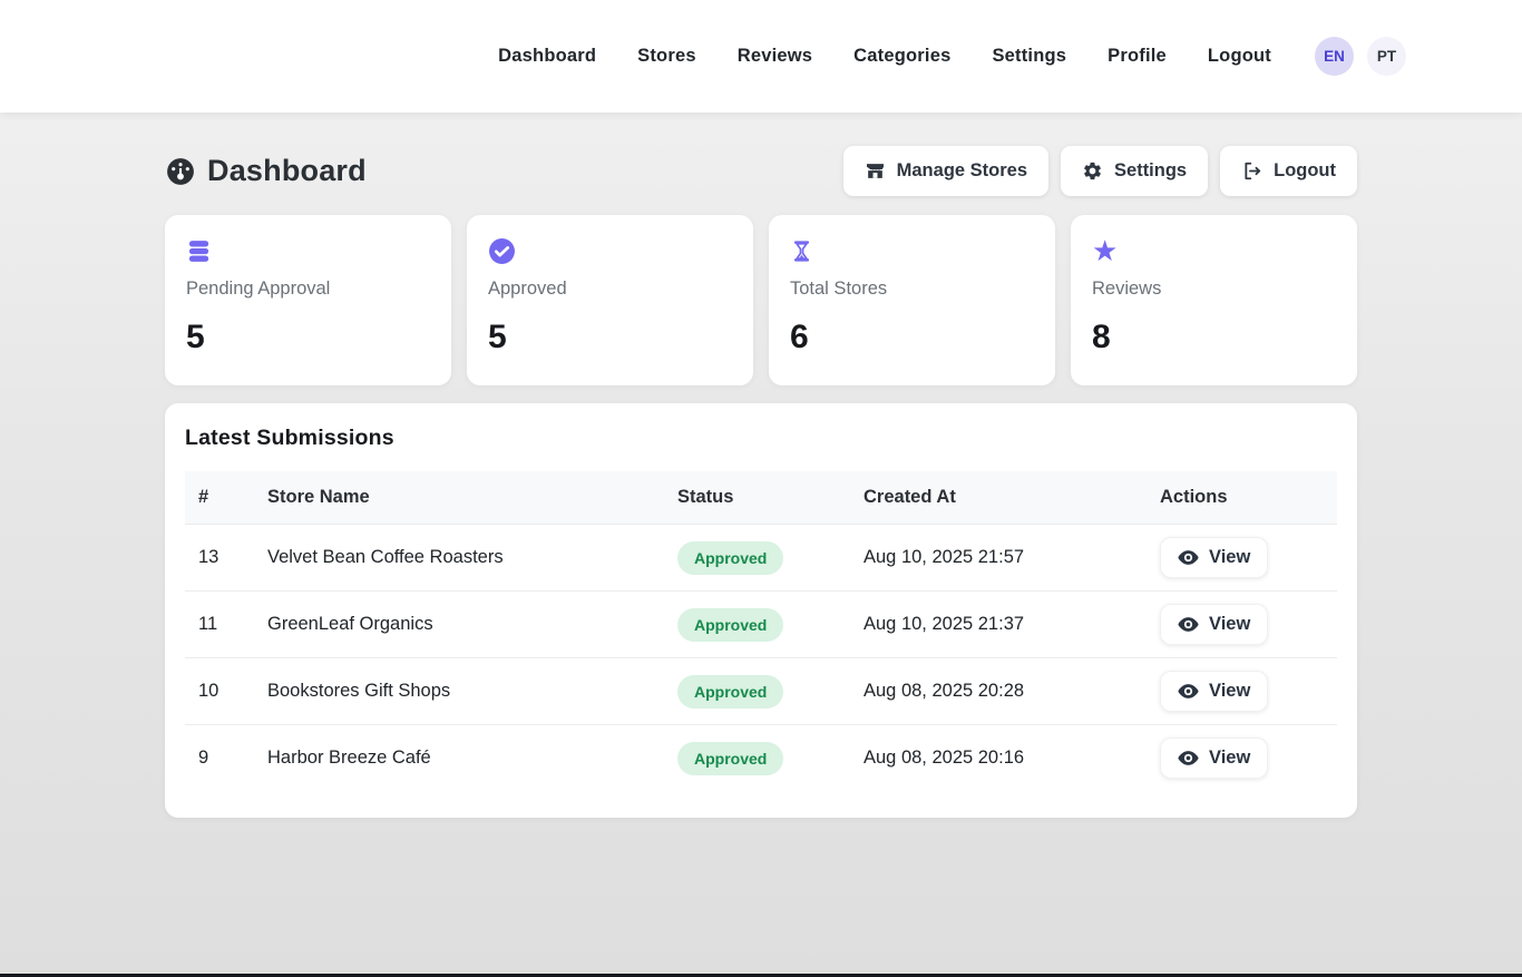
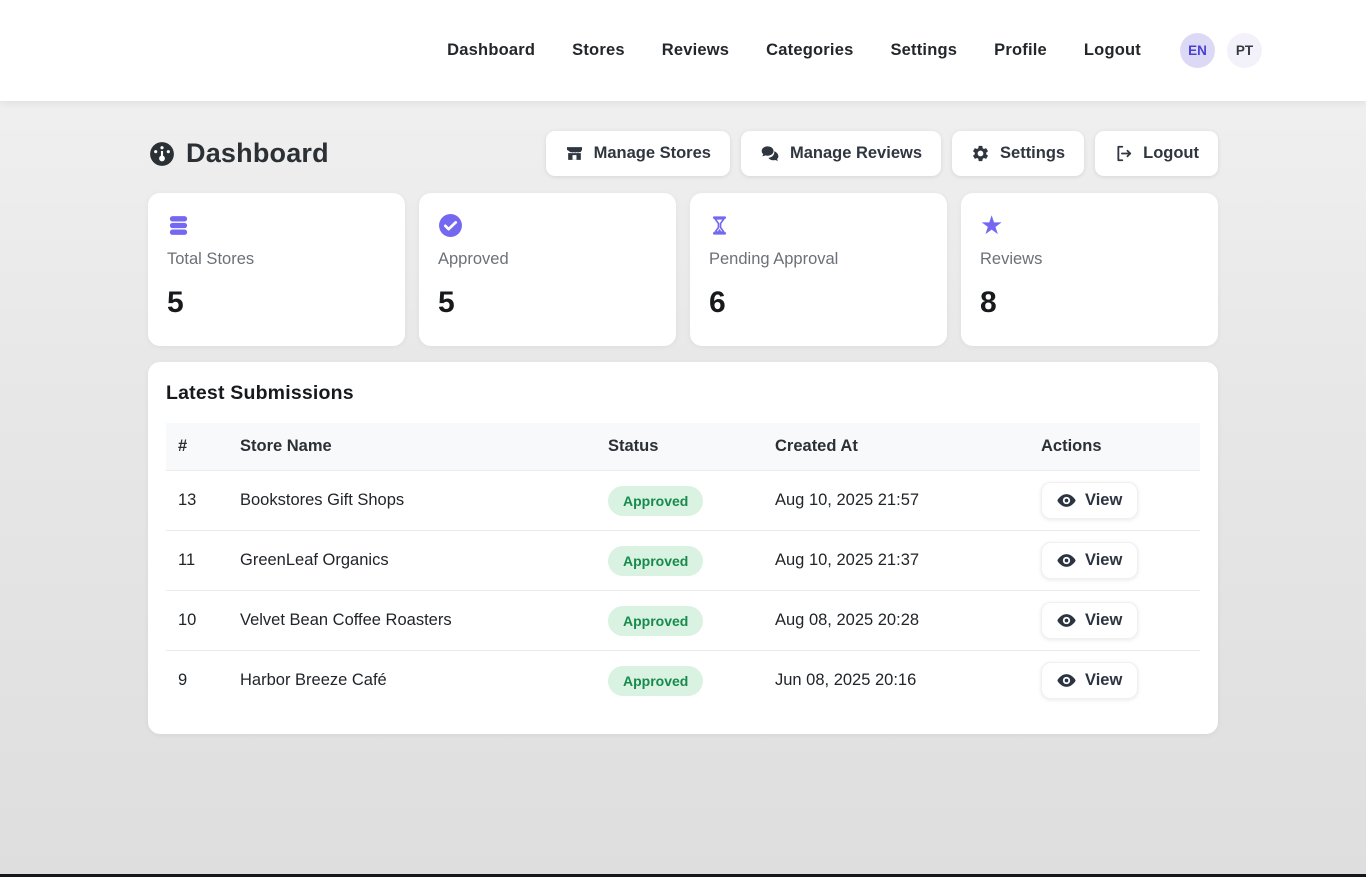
  Dashboard
  Stores
  Reviews
  Categories
  Settings
  Profile
  Logout
  EN
  PT
  Dashboard
  Manage Stores
+ Manage Reviews
  Settings
  Logout
- Pending Approval
+ Total Stores
  5
  Approved
  5
- Total Stores
+ Pending Approval
  6
  ★
  Reviews
  8
  Latest Submissions
  #	Store Name	Status	Created At	Actions
- 13	Velvet Bean Coffee Roasters	Approved	Aug 10, 2025 21:57	View
+ 13	Bookstores Gift Shops	Approved	Aug 10, 2025 21:57	View
  11	GreenLeaf Organics	Approved	Aug 10, 2025 21:37	View
- 10	Bookstores Gift Shops	Approved	Aug 08, 2025 20:28	View
+ 10	Velvet Bean Coffee Roasters	Approved	Aug 08, 2025 20:28	View
- 9	Harbor Breeze Café	Approved	Aug 08, 2025 20:16	View
+ 9	Harbor Breeze Café	Approved	Jun 08, 2025 20:16	View
